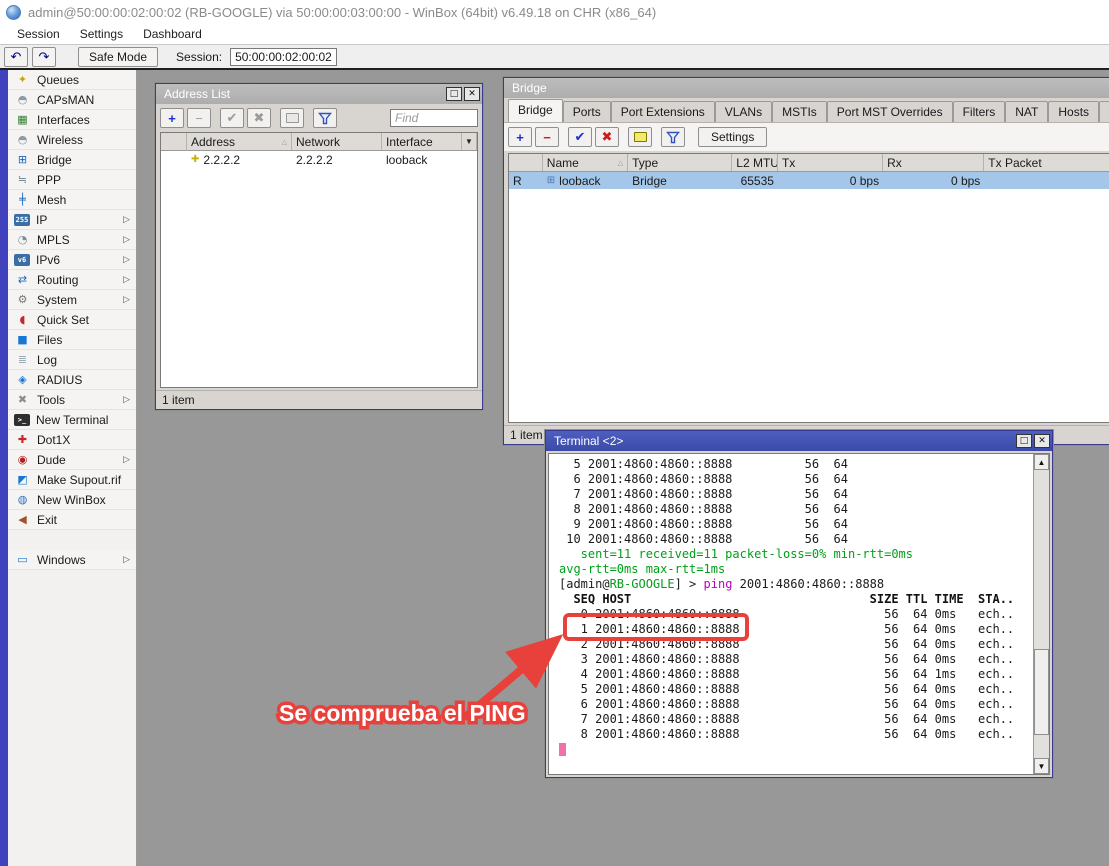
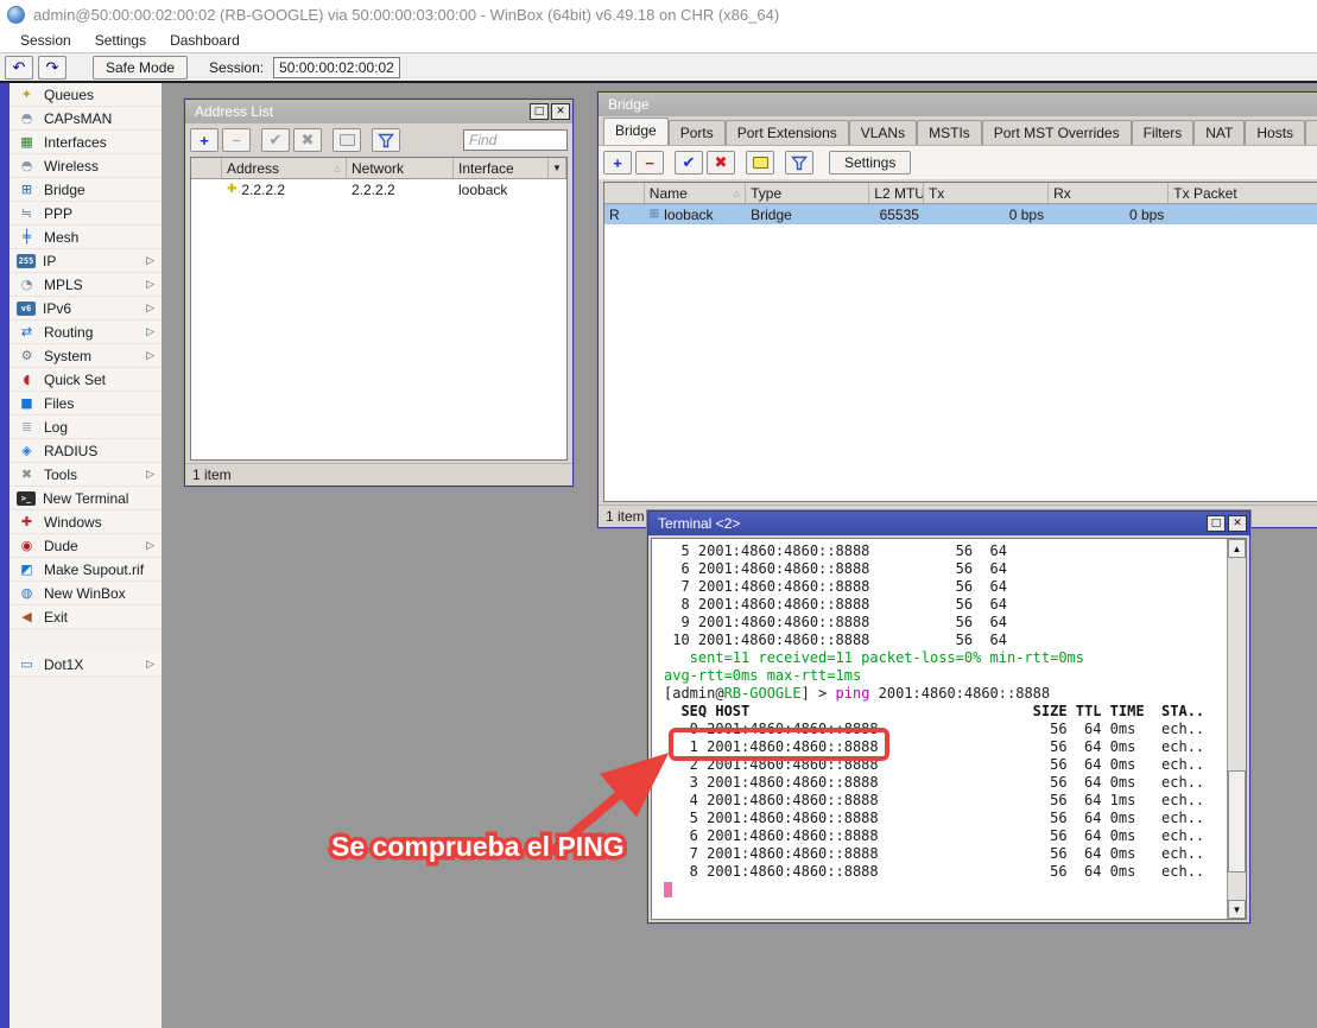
  admin@50:00:00:02:00:02 (RB-GOOGLE) via 50:00:00:03:00:00 - WinBox (64bit) v6.49.18 on CHR (x86_64)
  Session
  Settings
  Dashboard
  ↶
  ↷
  Safe Mode
  Session:
  50:00:00:02:00:02
  ✦
  Queues
  ◓
  CAPsMAN
  ▦
  Interfaces
  ◓
  Wireless
  ⊞
  Bridge
  ≒
  PPP
  ╪
  Mesh
  255
  IP
  ▷
  ◔
  MPLS
  ▷
  v6
  IPv6
  ▷
  ⇄
  Routing
  ▷
  ⚙
  System
  ▷
  ◖
  Quick Set
  ■
  Files
  ≣
  Log
  ◈
  RADIUS
  ✖
  Tools
  ▷
  >_
  New Terminal
  ✚
- Dot1X
+ Windows
  ◉
  Dude
  ▷
  ◩
  Make Supout.rif
  ◍
  New WinBox
  ◀
  Exit
  ▭
- Windows
+ Dot1X
  ▷
  Address List
  □
  ✕
  +
  −
  ✔
  ✖
  Find
  Address
  Network
  Interface
  ▼
  ✚
  2.2.2.2
  2.2.2.2
  looback
  1 item
  Bridge
  Bridge
  Ports
  Port Extensions
  VLANs
  MSTIs
  Port MST Overrides
  Filters
  NAT
  Hosts
  +
  −
  ✔
  ✖
  Settings
  Name
  Type
  L2 MTU
  Tx
  Rx
  Tx Packet
  R
  ⊞
  looback
  Bridge
  65535
  0 bps
  0 bps
  Terminal <2>
  □
  ✕
  5 2001:4860:4860::8888 56 64
  6 2001:4860:4860::8888 56 64
  7 2001:4860:4860::8888 56 64
  8 2001:4860:4860::8888 56 64
  9 2001:4860:4860::8888 56 64
  10 2001:4860:4860::8888 56 64
  sent=11 received=11 packet-loss=0% min-rtt=0ms
  avg-rtt=0ms max-rtt=1ms
  [admin@RB-GOOGLE] > ping 2001:4860:4860::8888
  SEQ HOST SIZE TTL TIME STA..
  0 2001:4860:4860::8888 56 64 0ms ech..
  1 2001:4860:4860::8888 56 64 0ms ech..
  2 2001:4860:4860::8888 56 64 0ms ech..
  3 2001:4860:4860::8888 56 64 0ms ech..
  4 2001:4860:4860::8888 56 64 1ms ech..
  5 2001:4860:4860::8888 56 64 0ms ech..
  6 2001:4860:4860::8888 56 64 0ms ech..
  7 2001:4860:4860::8888 56 64 0ms ech..
  8 2001:4860:4860::8888 56 64 0ms ech..
  ▲
  ▼
  Se comprueba el PING
